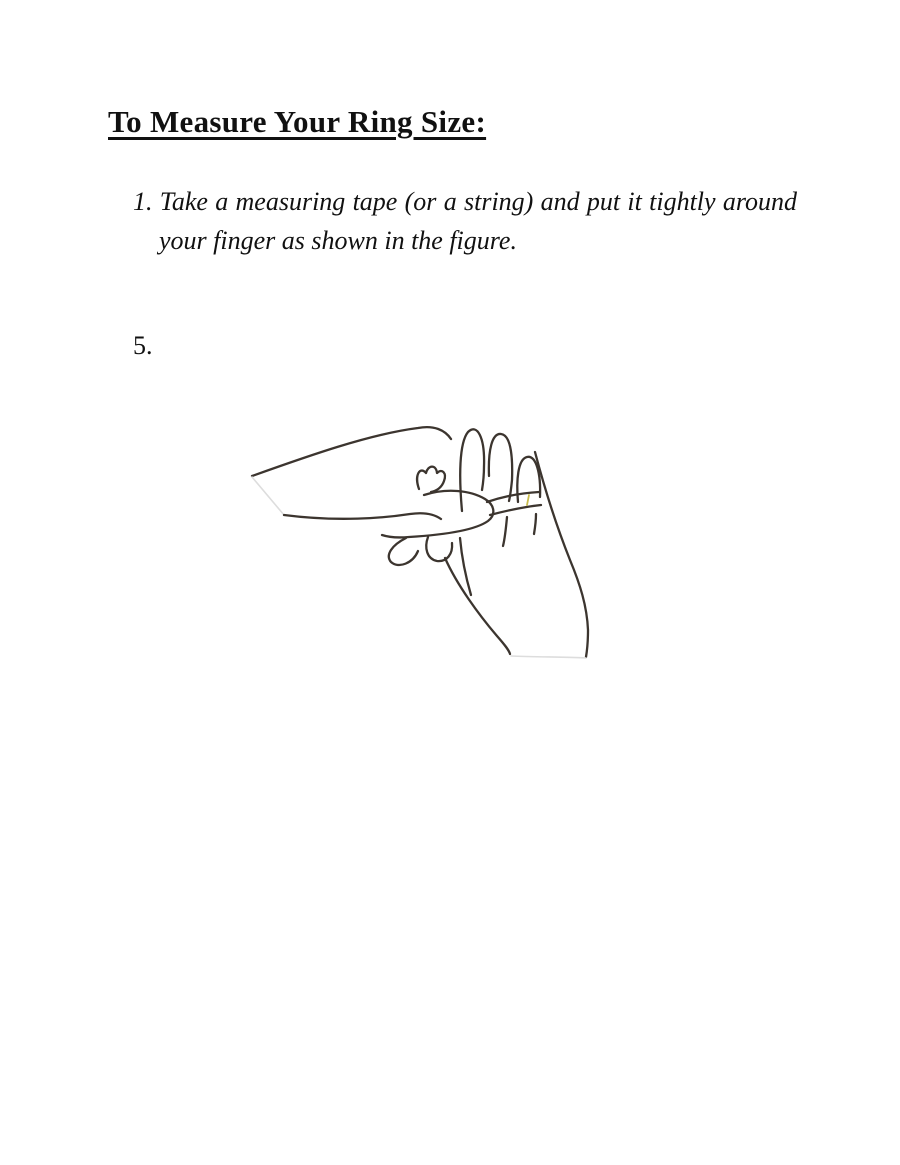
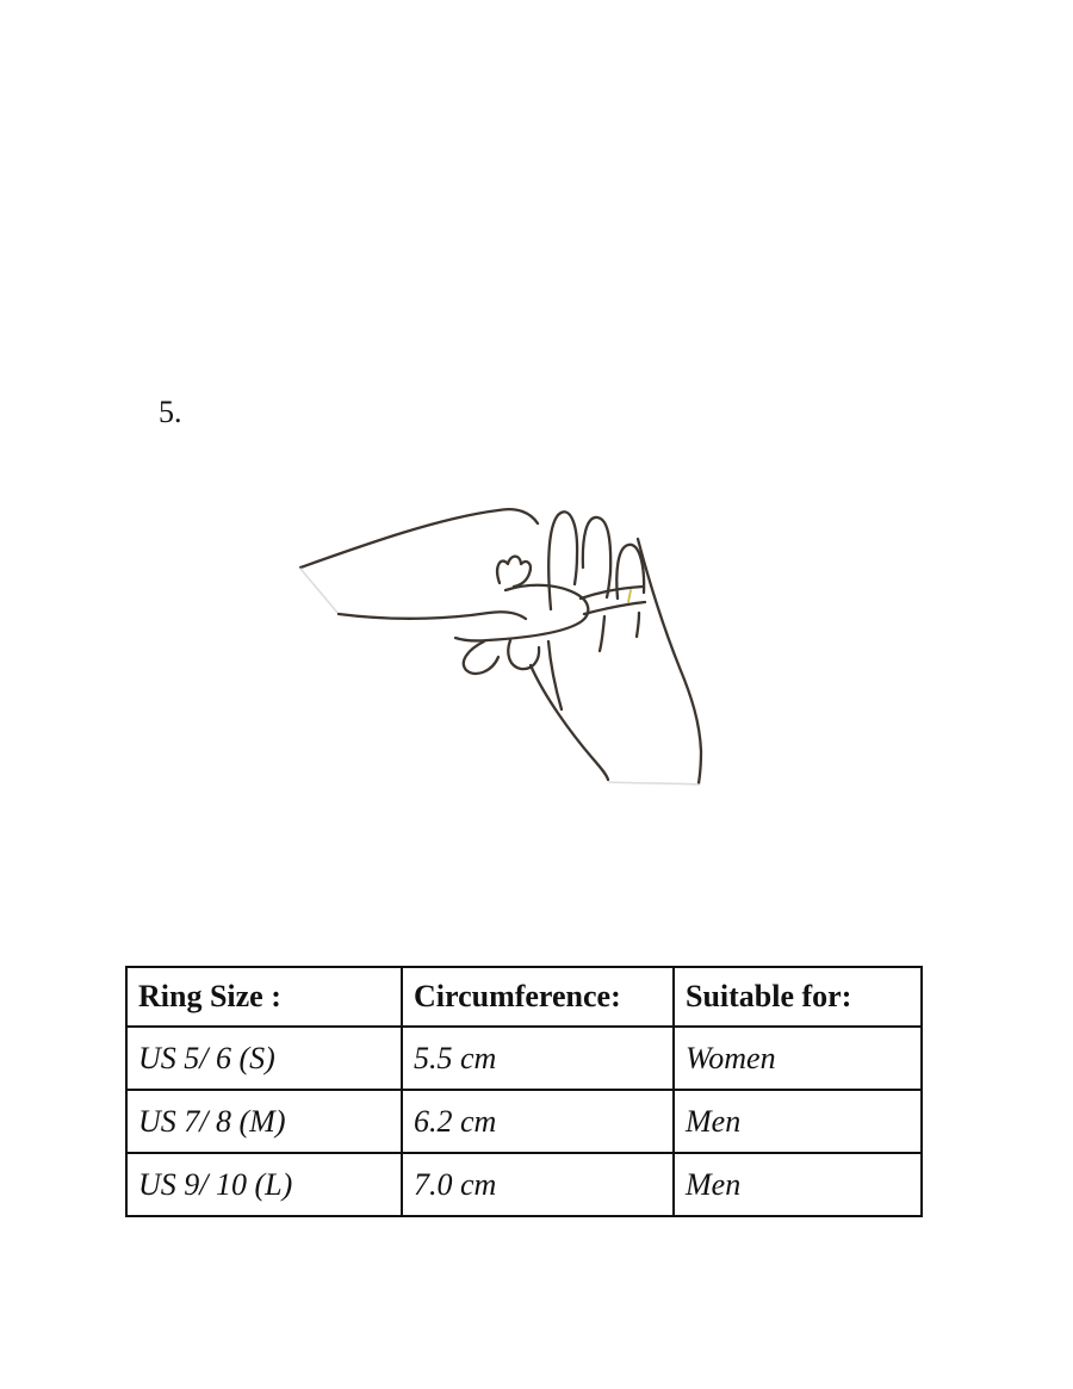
- To Measure Your Ring Size:
- 1. Take a measuring tape (or a string) and put it tightly around your finger as shown in the figure.
  5.
+ Ring Size :	Circumference:	Suitable for:
+ US 5/ 6 (S)	5.5 cm	Women
+ US 7/ 8 (M)	6.2 cm	Men
+ US 9/ 10 (L)	7.0 cm	Men
